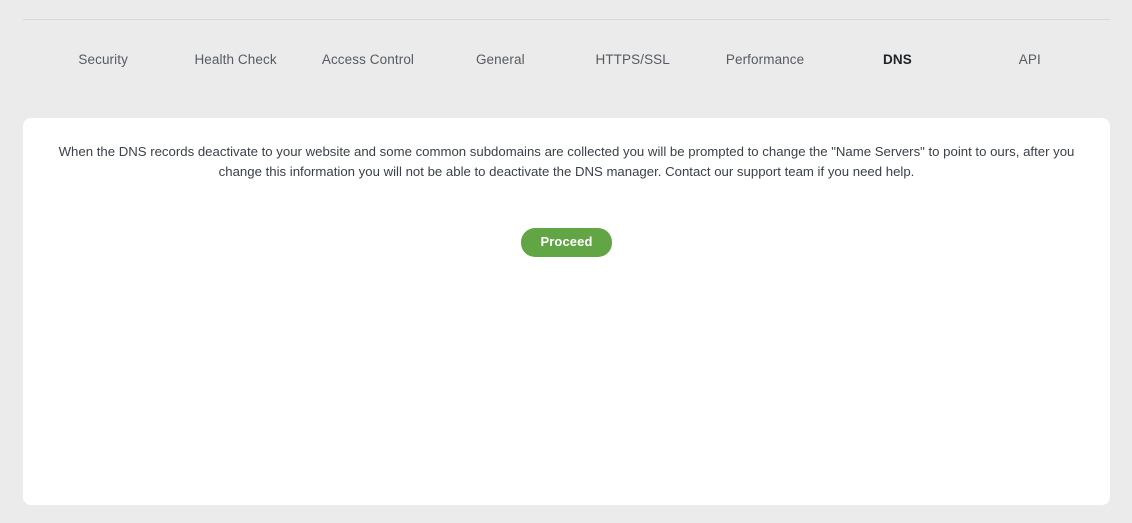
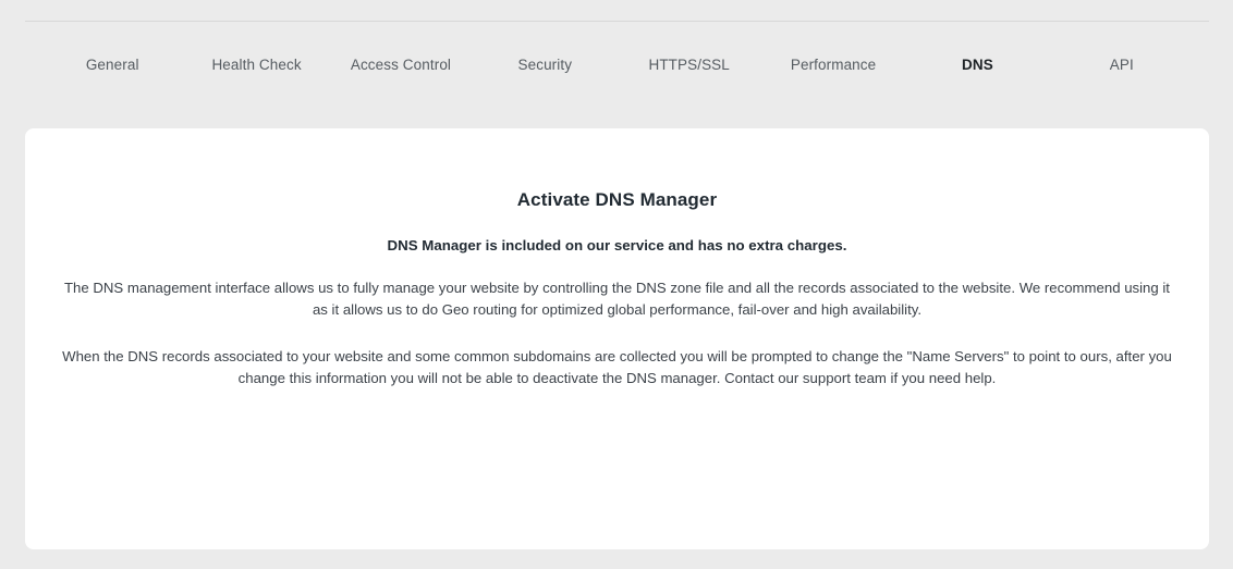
- Security
+ General
  Health Check
  Access Control
- General
+ Security
  HTTPS/SSL
  Performance
  DNS
  API
+ Activate DNS Manager
+ DNS Manager is included on our service and has no extra charges.
+ The DNS management interface allows us to fully manage your website by controlling the DNS zone file and all the records associated to the website. We recommend using it as it allows us to do Geo routing for optimized global performance, fail-over and high availability.
- When the DNS records deactivate to your website and some common subdomains are collected you will be prompted to change the "Name Servers" to point to ours, after you change this information you will not be able to deactivate the DNS manager. Contact our support team if you need help.
+ When the DNS records associated to your website and some common subdomains are collected you will be prompted to change the "Name Servers" to point to ours, after you change this information you will not be able to deactivate the DNS manager. Contact our support team if you need help.
- Proceed
